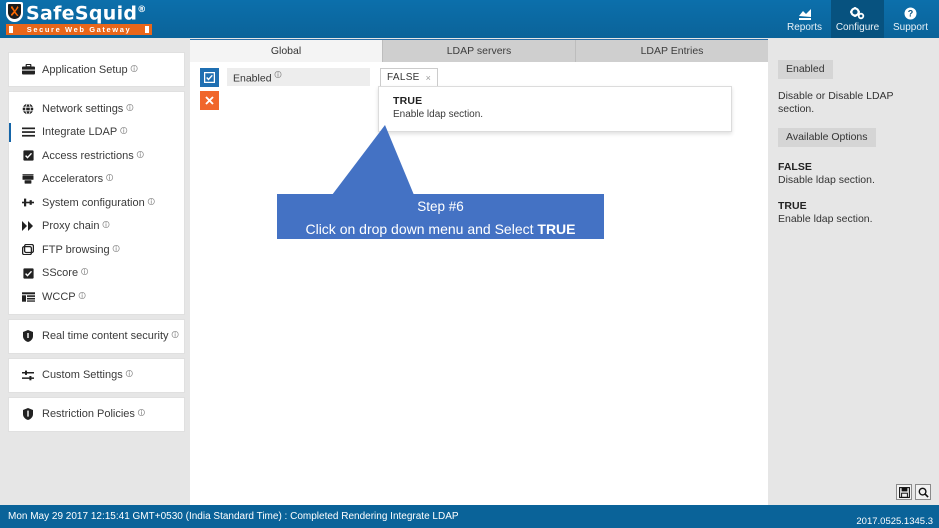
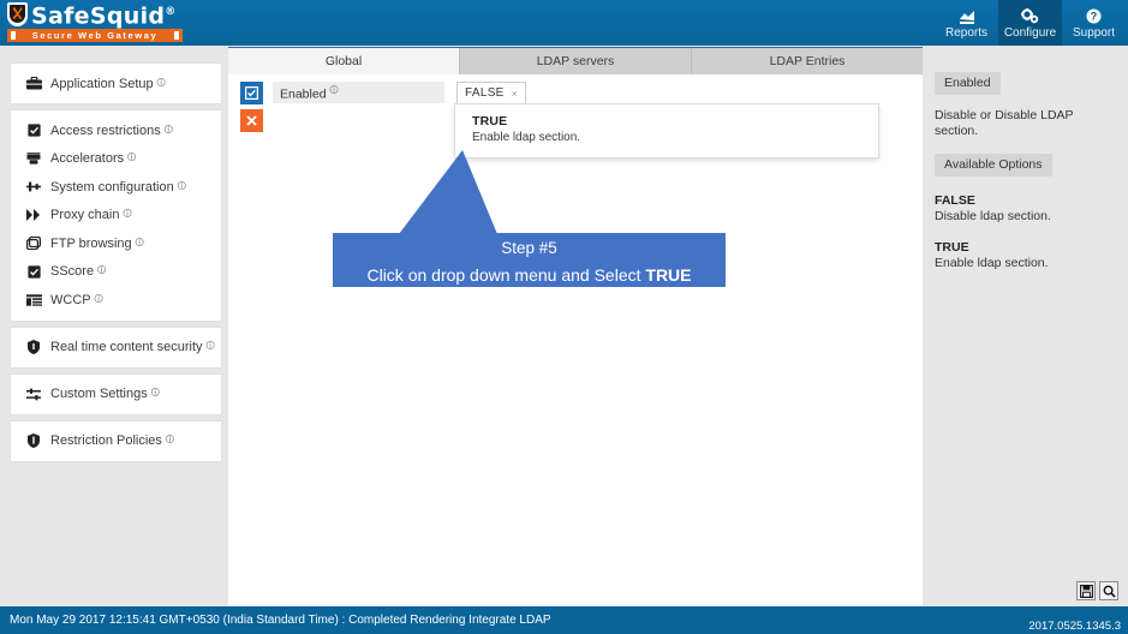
  SafeSquid®
  Secure Web Gateway
  Reports
  Configure
  ?
  Support
  Application Setup
- Network settings
- Integrate LDAP
  Access restrictions
  Accelerators
  System configuration
  Proxy chain
  FTP browsing
  SScore
  WCCP
  Real time content security
  Custom Settings
  Restriction Policies
  Global
  LDAP servers
  LDAP Entries
  Enabled
  FALSE
  ×
  TRUE
  Enable ldap section.
- Step #6
+ Step #5
  Click on drop down menu and Select TRUE
  Enabled
  Disable or Disable LDAP section.
  Available Options
  FALSE
  Disable ldap section.
  TRUE
  Enable ldap section.
  Mon May 29 2017 12:15:41 GMT+0530 (India Standard Time) : Completed Rendering Integrate LDAP
  2017.0525.1345.3
